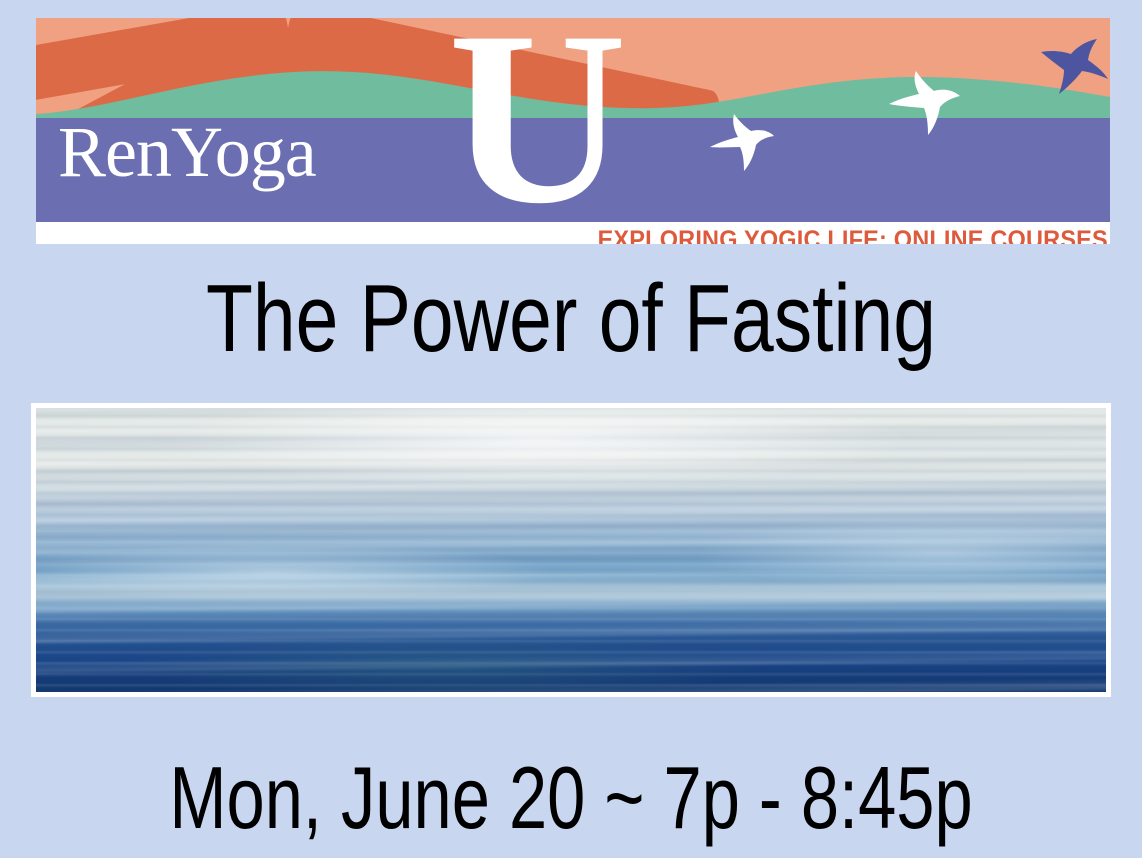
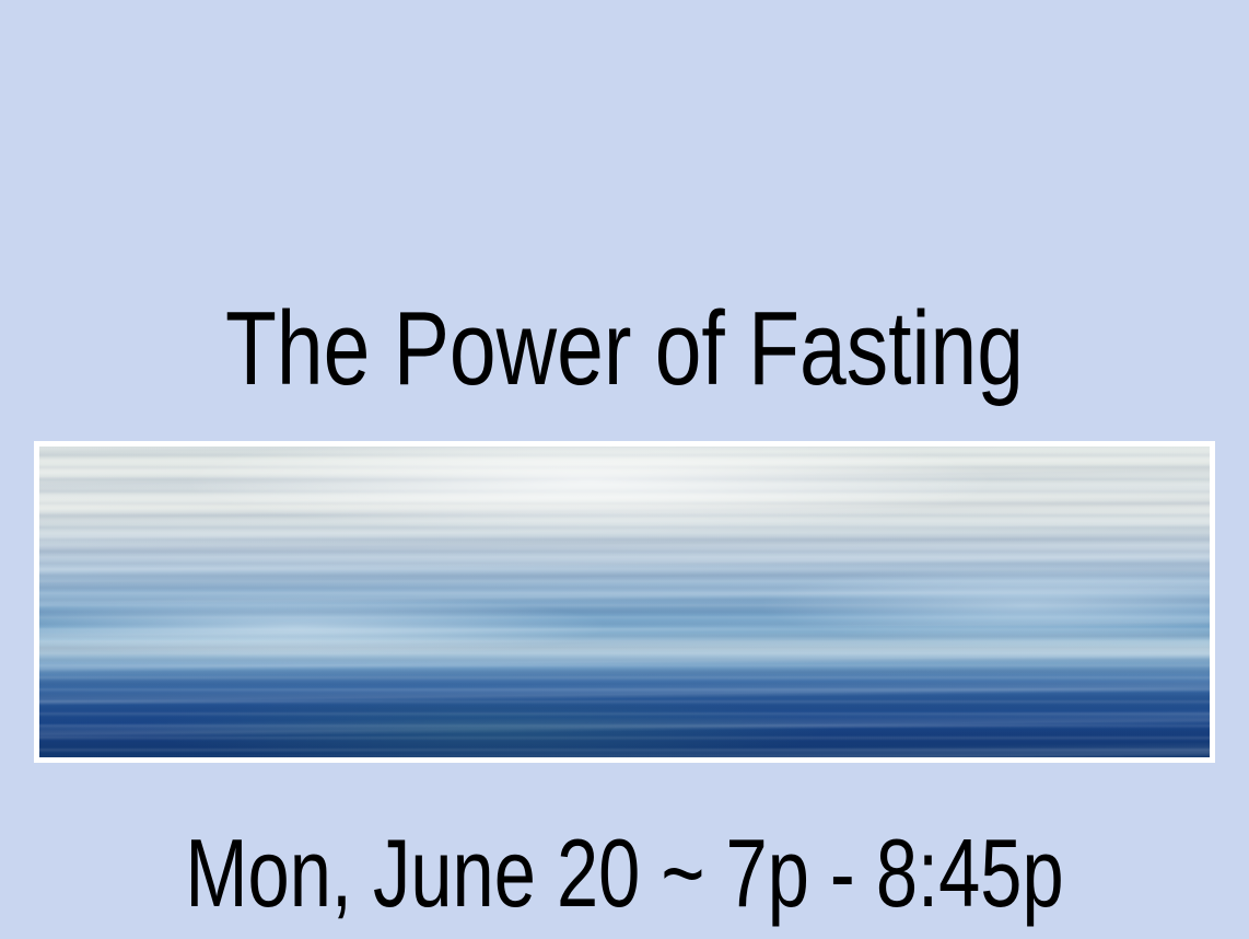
- RenYoga
- U
- EXPLORING YOGIC LIFE: ONLINE COURSES
  The Power of Fasting
  Mon, June 20 ~ 7p - 8:45p
